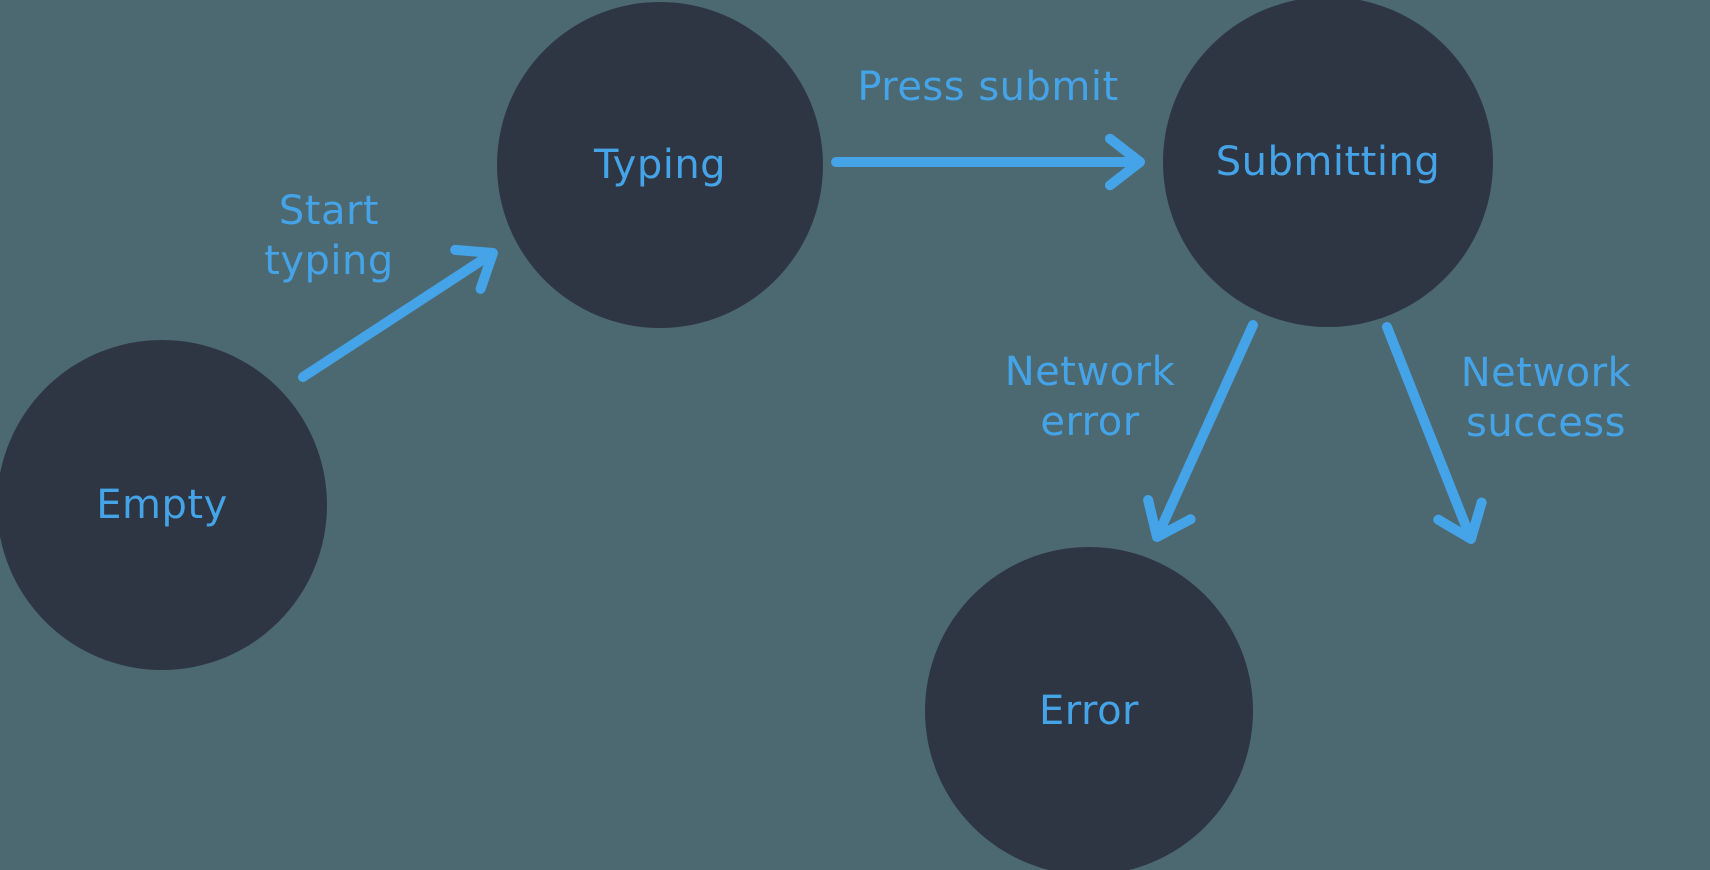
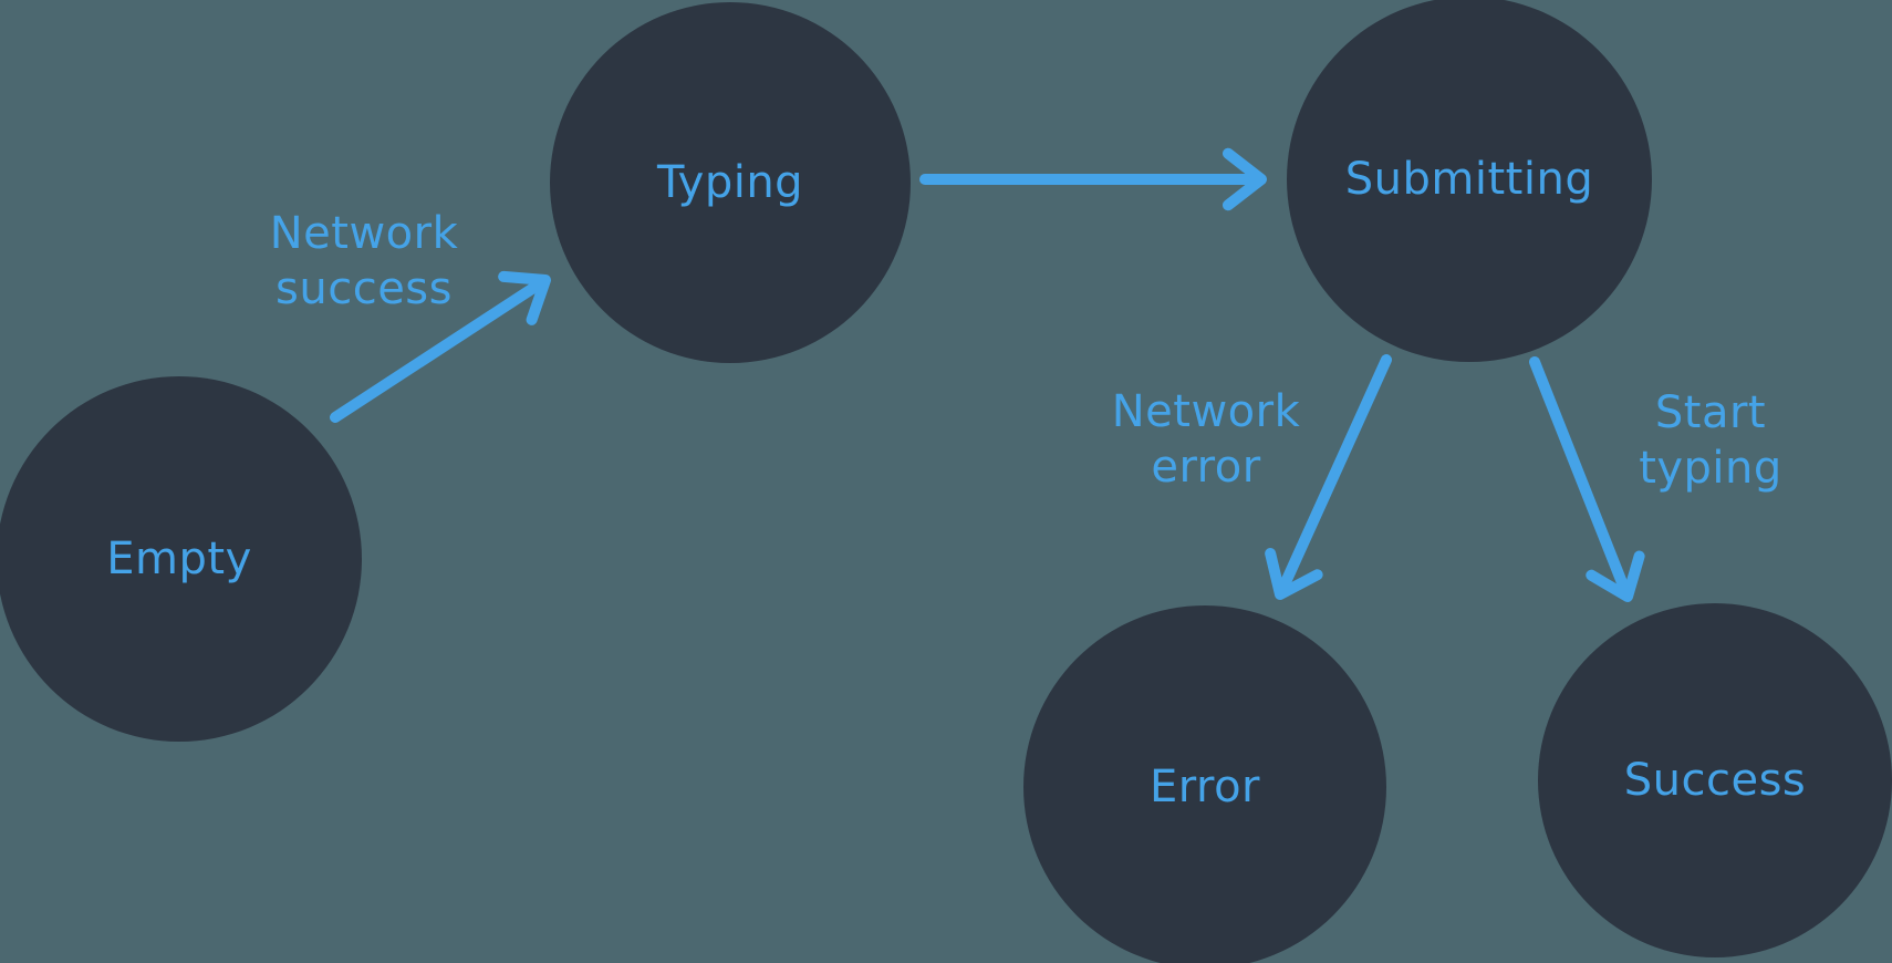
  Empty
  Typing
  Submitting
  Error
+ Success
- Start typing
+ Network success
- Press submit
  Network error
- Network success
+ Start typing
